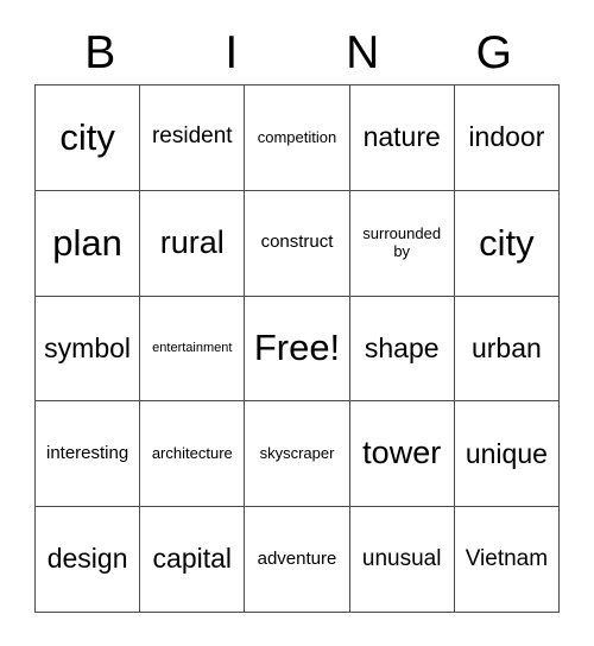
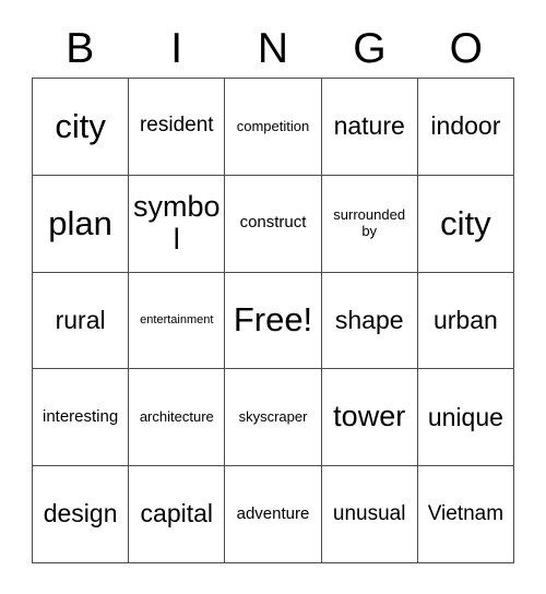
  B
  I
  N
  G
+ O
  city
  resident
  competition
  nature
  indoor
  plan
- rural
+ symbol
  construct
  surrounded by
  city
- symbol
+ rural
  entertainment
  Free!
  shape
  urban
  interesting
  architecture
  skyscraper
  tower
  unique
  design
  capital
  adventure
  unusual
  Vietnam
